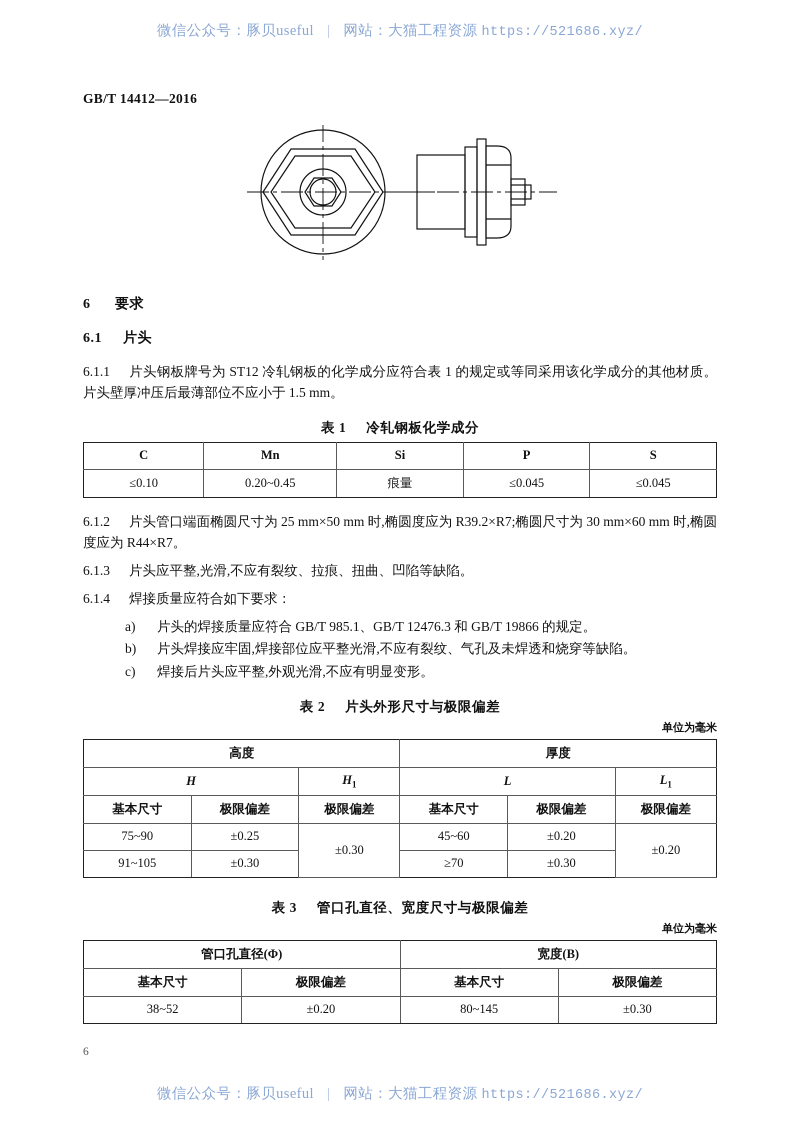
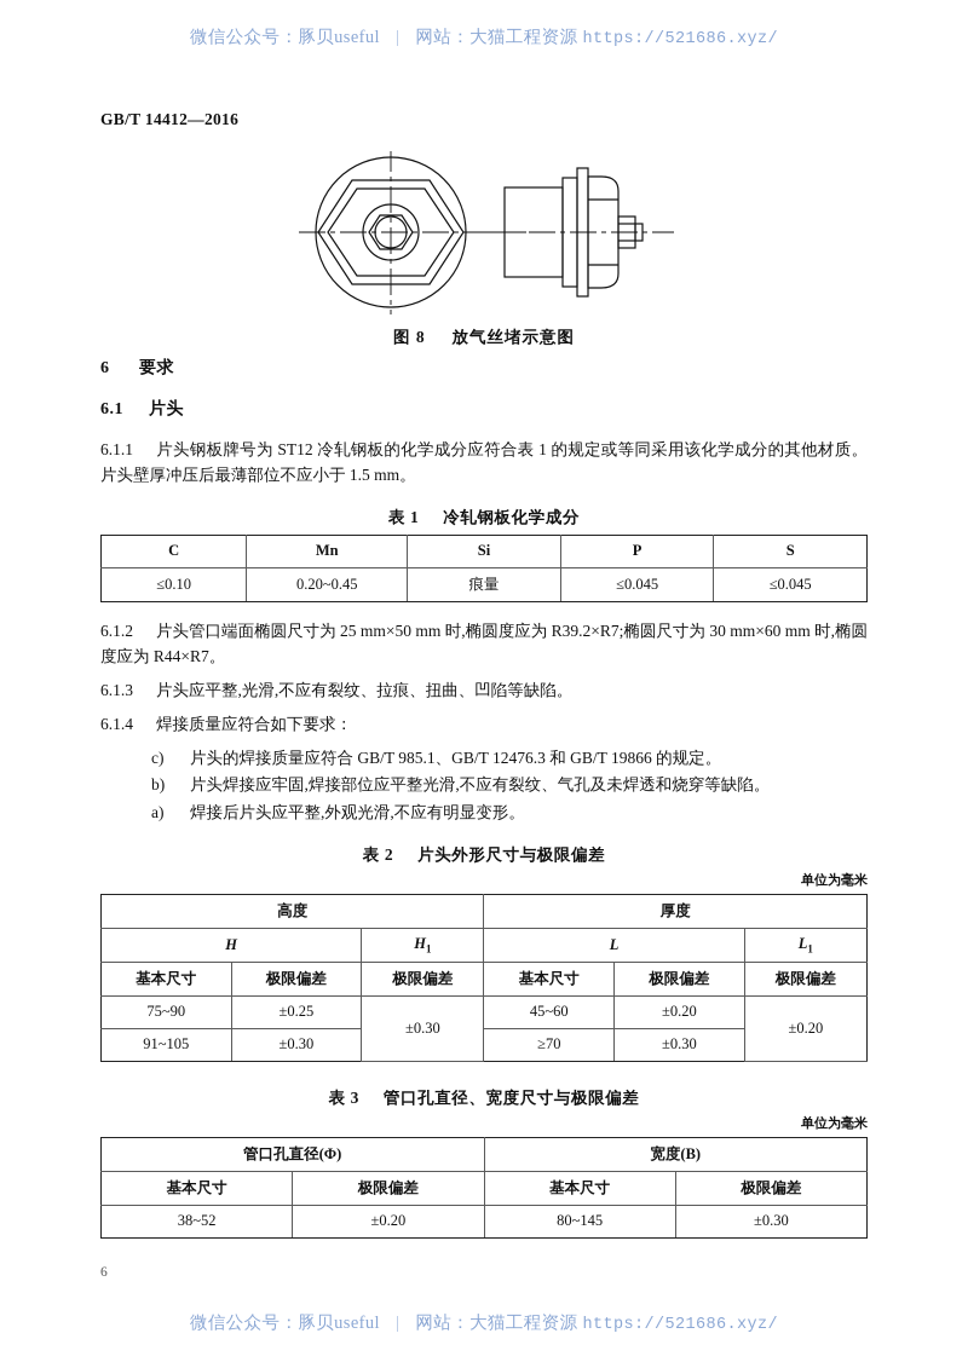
  微信公众号：豚贝useful | 网站：大猫工程资源 https://521686.xyz/
  GB/T 14412—2016
+ 图 8 放气丝堵示意图
  6 要求
  6.1 片头
  6.1.1 片头钢板牌号为 ST12 冷轧钢板的化学成分应符合表 1 的规定或等同采用该化学成分的其他材质。片头壁厚冲压后最薄部位不应小于 1.5 mm。
  表 1 冷轧钢板化学成分
  C	Mn	Si	P	S
  ≤0.10	0.20~0.45	痕量	≤0.045	≤0.045
  6.1.2 片头管口端面椭圆尺寸为 25 mm×50 mm 时,椭圆度应为 R39.2×R7;椭圆尺寸为 30 mm×60 mm 时,椭圆度应为 R44×R7。
  6.1.3 片头应平整,光滑,不应有裂纹、拉痕、扭曲、凹陷等缺陷。
  6.1.4 焊接质量应符合如下要求：
- a) 片头的焊接质量应符合 GB/T 985.1、GB/T 12476.3 和 GB/T 19866 的规定。
+ c) 片头的焊接质量应符合 GB/T 985.1、GB/T 12476.3 和 GB/T 19866 的规定。
  b) 片头焊接应牢固,焊接部位应平整光滑,不应有裂纹、气孔及未焊透和烧穿等缺陷。
- c) 焊接后片头应平整,外观光滑,不应有明显变形。
+ a) 焊接后片头应平整,外观光滑,不应有明显变形。
  表 2 片头外形尺寸与极限偏差
  单位为毫米
  高度	厚度
  H	H1	L	L1
  基本尺寸	极限偏差	极限偏差	基本尺寸	极限偏差	极限偏差
  75~90	±0.25	±0.30	45~60	±0.20	±0.20
  91~105	±0.30	≥70	±0.30
  表 3 管口孔直径、宽度尺寸与极限偏差
  单位为毫米
  管口孔直径(Φ)	宽度(B)
  基本尺寸	极限偏差	基本尺寸	极限偏差
  38~52	±0.20	80~145	±0.30
  6
  微信公众号：豚贝useful | 网站：大猫工程资源 https://521686.xyz/
